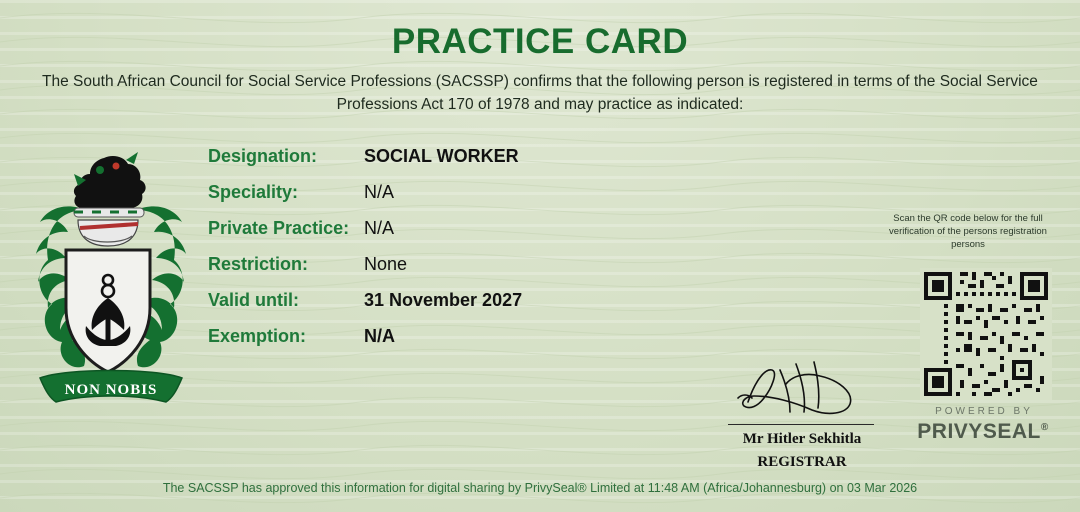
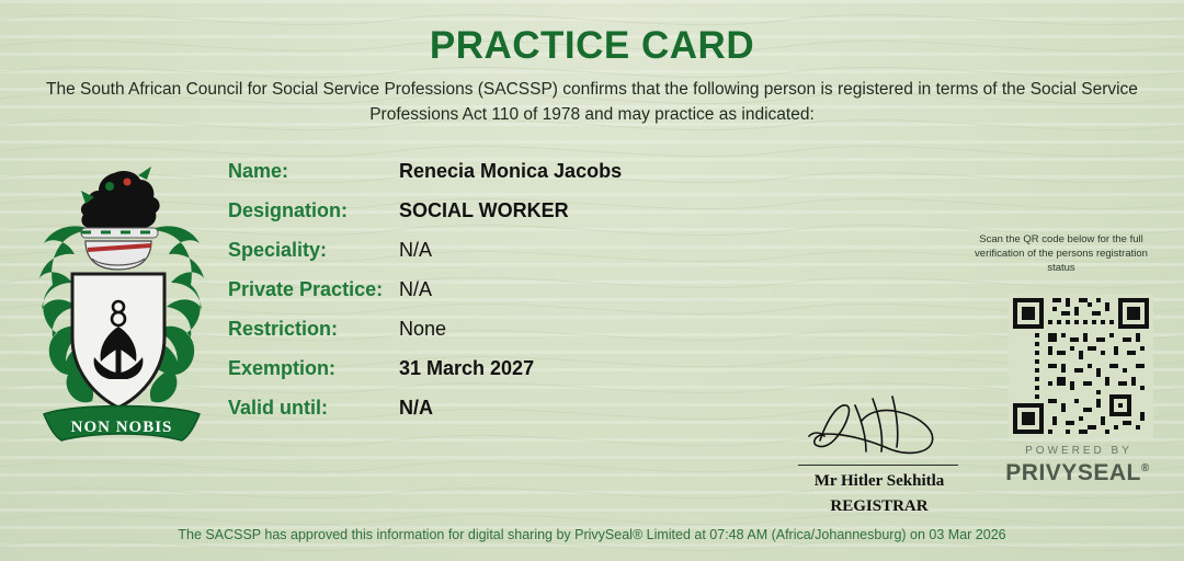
  PRACTICE CARD
- The South African Council for Social Service Professions (SACSSP) confirms that the following person is registered in terms of the Social Service Professions Act 170 of 1978 and may practice as indicated:
+ The South African Council for Social Service Professions (SACSSP) confirms that the following person is registered in terms of the Social Service Professions Act 110 of 1978 and may practice as indicated:
  NON NOBIS
+ Name:
+ Renecia Monica Jacobs
  Designation:
  SOCIAL WORKER
  Speciality:
  N/A
  Private Practice:
  N/A
  Restriction:
  None
- Valid until:
+ Exemption:
- 31 November 2027
+ 31 March 2027
- Exemption:
+ Valid until:
  N/A
- Scan the QR code below for the full verification of the persons registration persons
+ Scan the QR code below for the full verification of the persons registration status
  POWERED BY
  PRIVYSEAL®
  Mr Hitler Sekhitla
  REGISTRAR
- The SACSSP has approved this information for digital sharing by PrivySeal® Limited at 11:48 AM (Africa/Johannesburg) on 03 Mar 2026
+ The SACSSP has approved this information for digital sharing by PrivySeal® Limited at 07:48 AM (Africa/Johannesburg) on 03 Mar 2026
